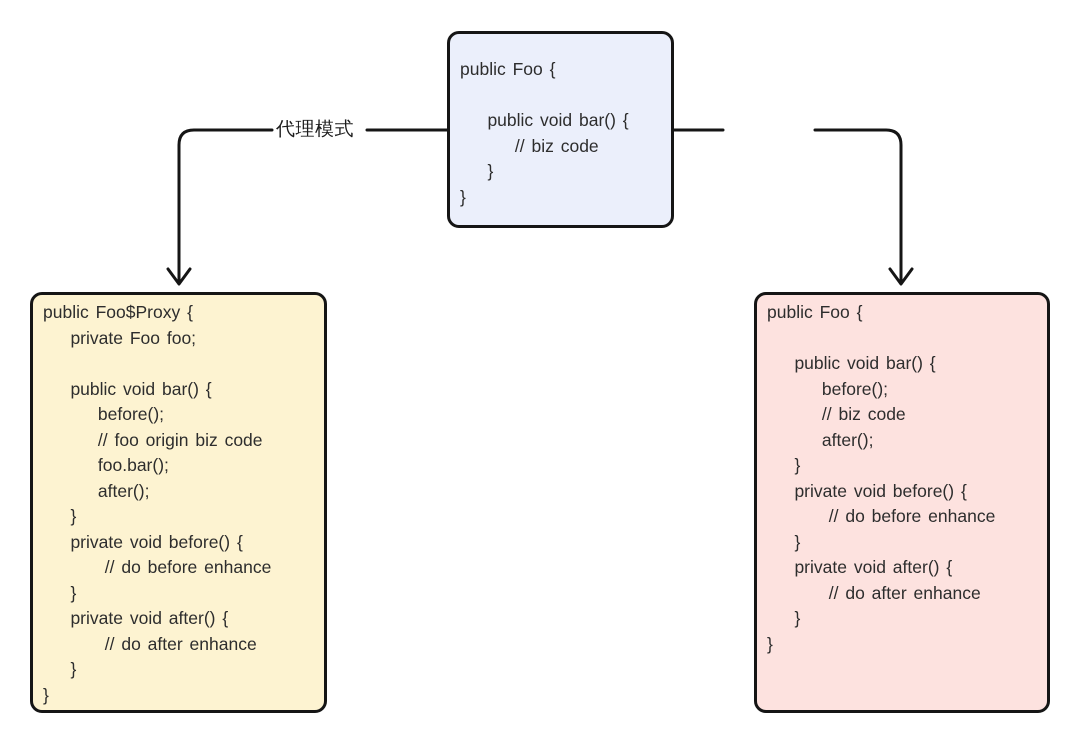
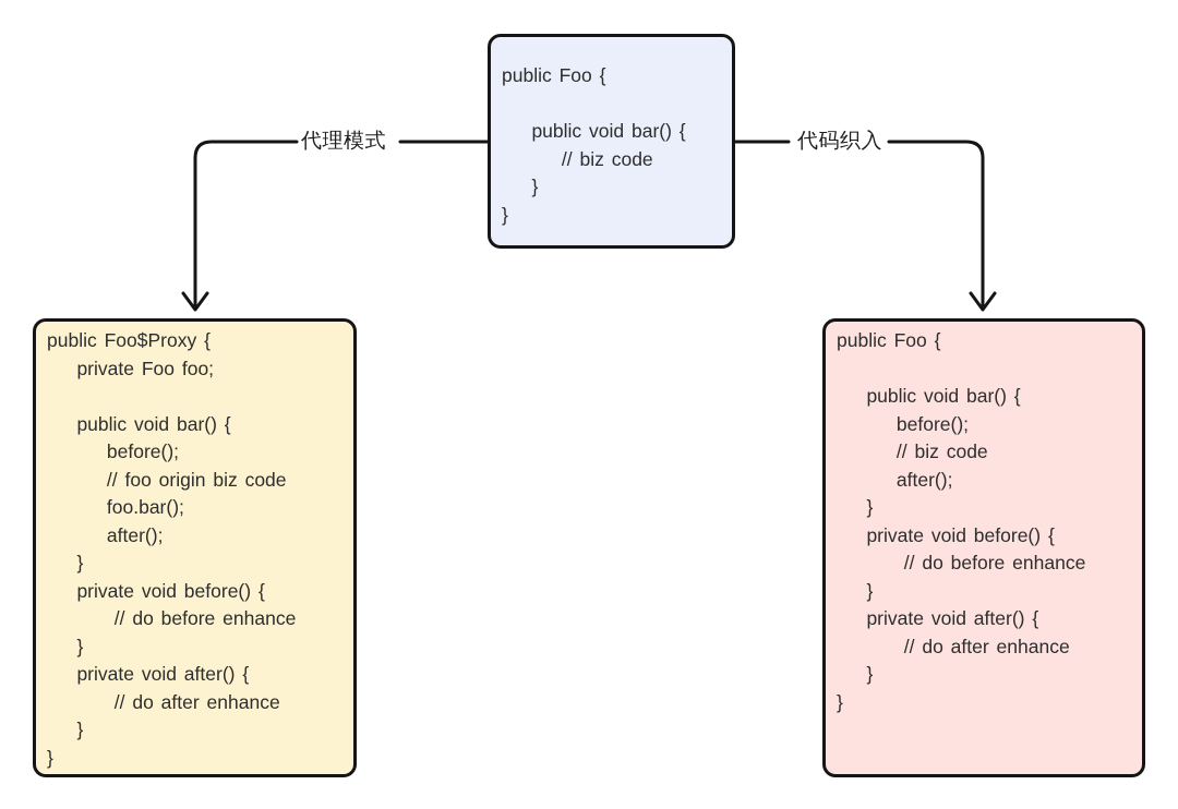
  代理模式
+ 代码织入
  public Foo {
  public void bar() {
  // biz code
  }
  }
  public Foo$Proxy {
  private Foo foo;
  public void bar() {
  before();
  // foo origin biz code
  foo.bar();
  after();
  }
  private void before() {
  // do before enhance
  }
  private void after() {
  // do after enhance
  }
  }
  public Foo {
  public void bar() {
  before();
  // biz code
  after();
  }
  private void before() {
  // do before enhance
  }
  private void after() {
  // do after enhance
  }
  }
